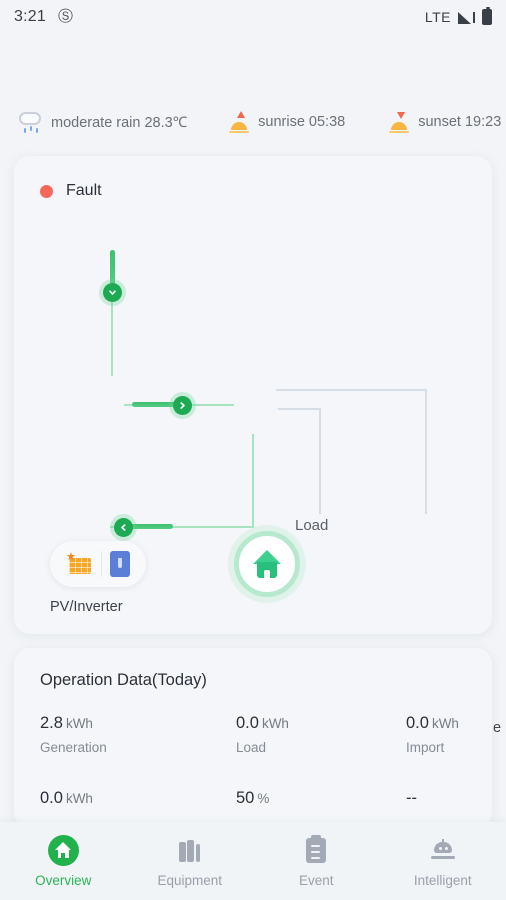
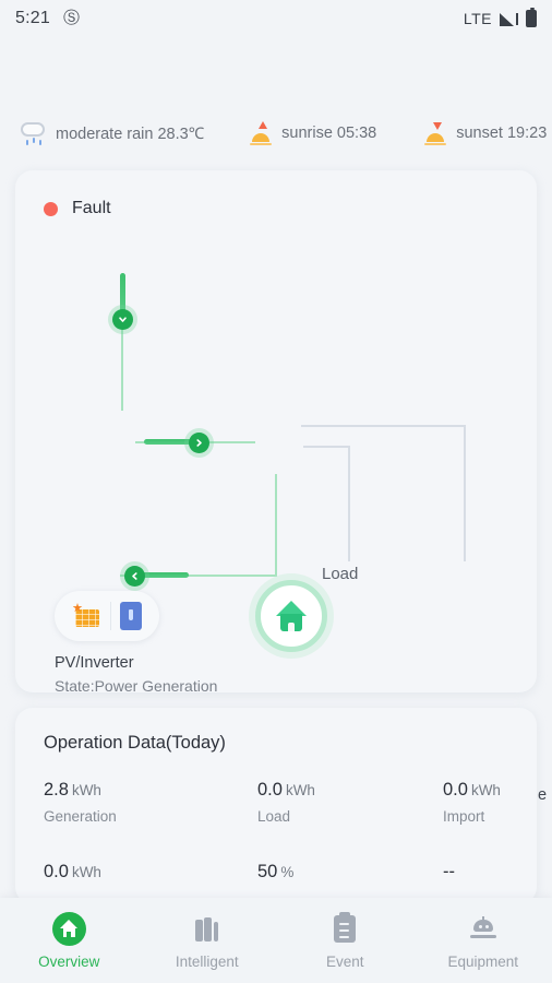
- 3:21
+ 5:21
  Ⓢ
  LTE
  moderate rain 28.3℃
  sunrise 05:38
  sunset 19:23
  Fault
  Load
  PV/Inverter
+ State:Power Generation
  Operation Data(Today)
  2.8 kWh
  Generation
  0.0 kWh
  Load
  0.0 kWh
  Import
  0.0 kWh
  50 %
  --
  Overview
- Equipment
+ Intelligent
  Event
- Intelligent
+ Equipment
